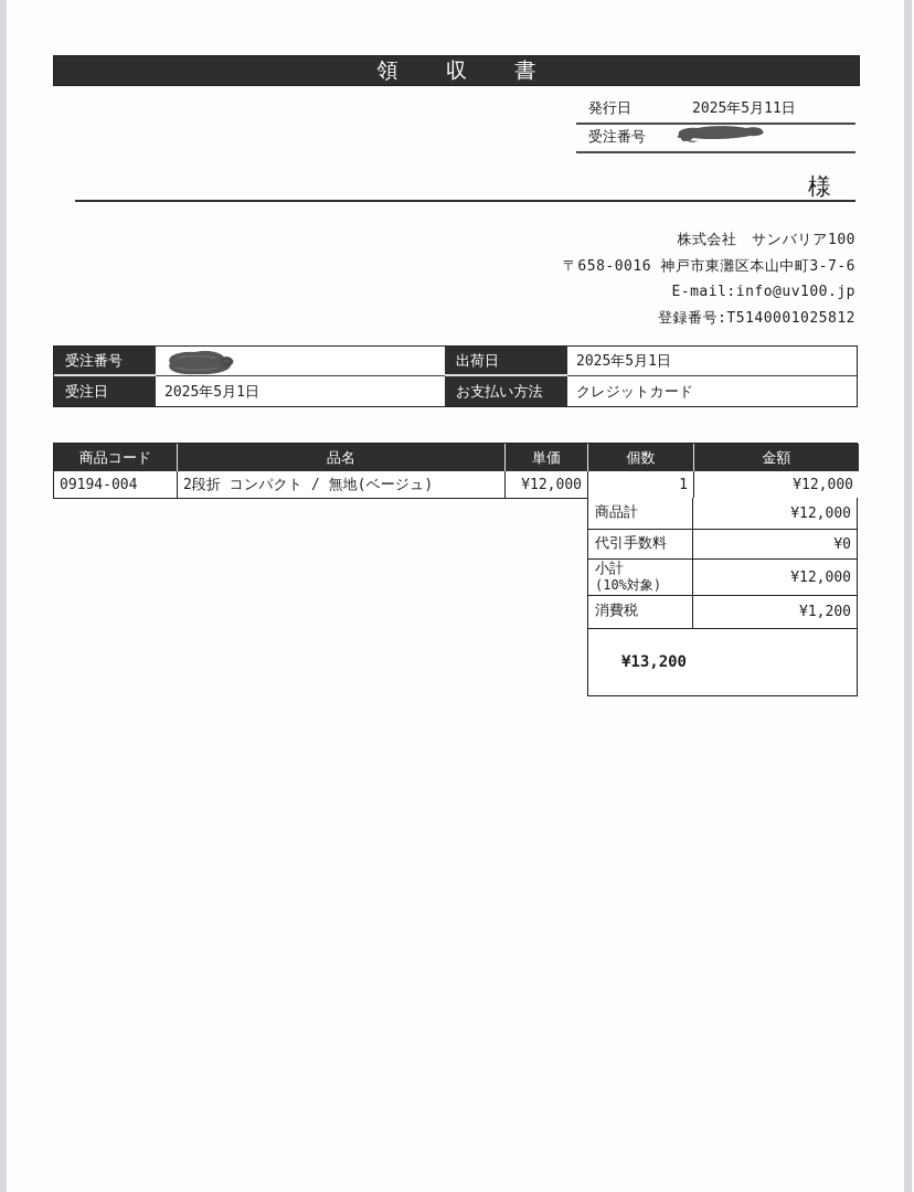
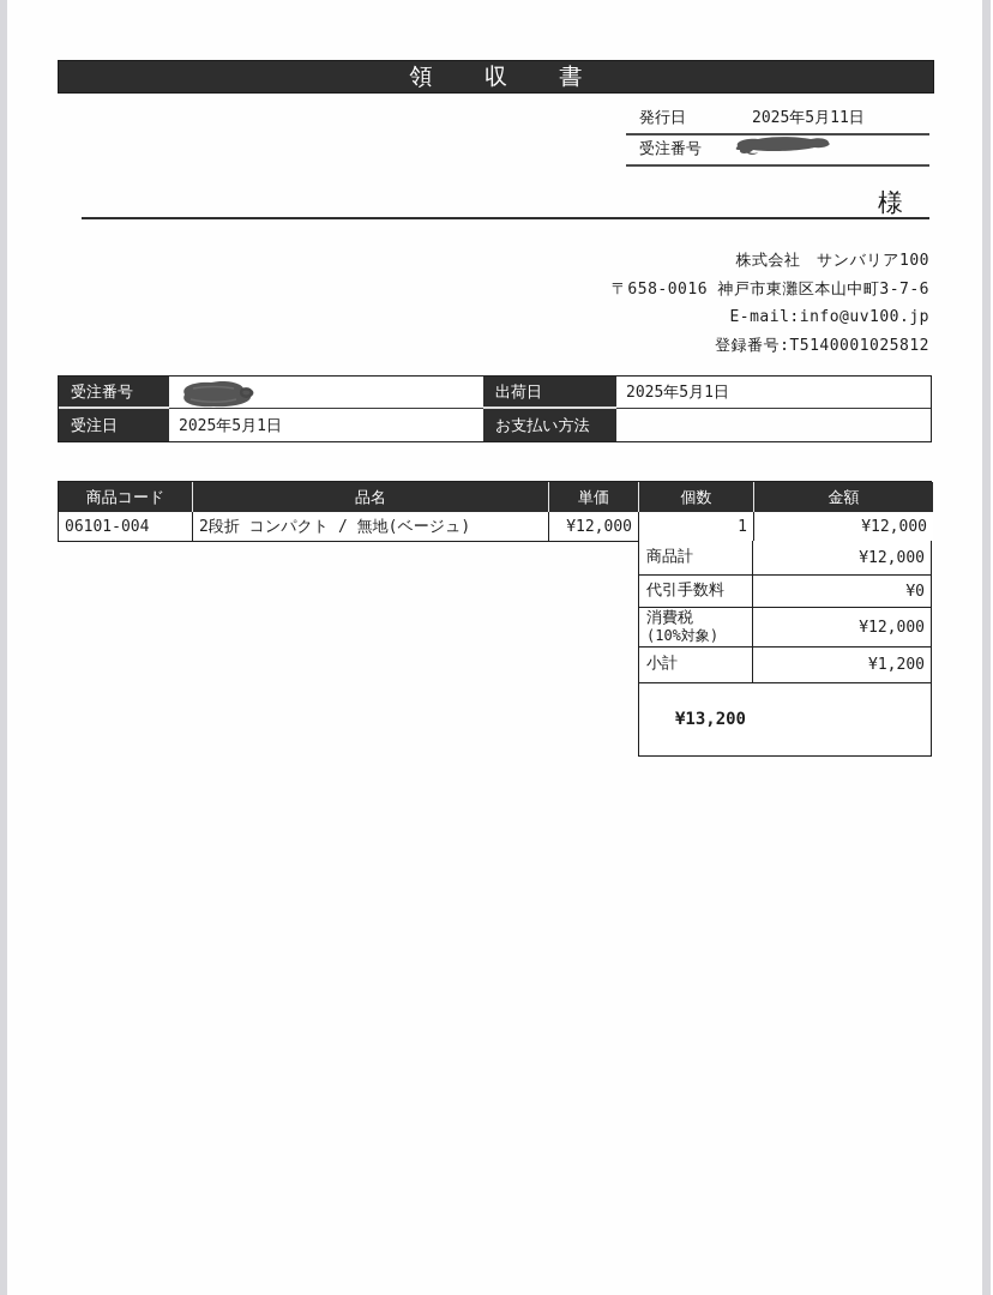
  領 収 書
  発行日
  2025年5月11日
  受注番号
  様
  株式会社 サンバリア100
  〒658-0016 神戸市東灘区本山中町3-7-6
  E-mail:info@uv100.jp
  登録番号:T5140001025812
  受注番号
  出荷日
  2025年5月1日
  受注日
  2025年5月1日
  お支払い方法
- クレジットカード
  商品コード
  品名
  単価
  個数
  金額
- 09194-004
+ 06101-004
  2段折 コンパクト / 無地(ベージュ)
  ¥12,000
  1
  ¥12,000
  商品計
  ¥12,000
  代引手数料
  ¥0
- 小計
+ 消費税
  (10%対象)
  ¥12,000
- 消費税
+ 小計
  ¥1,200
  ¥13,200
